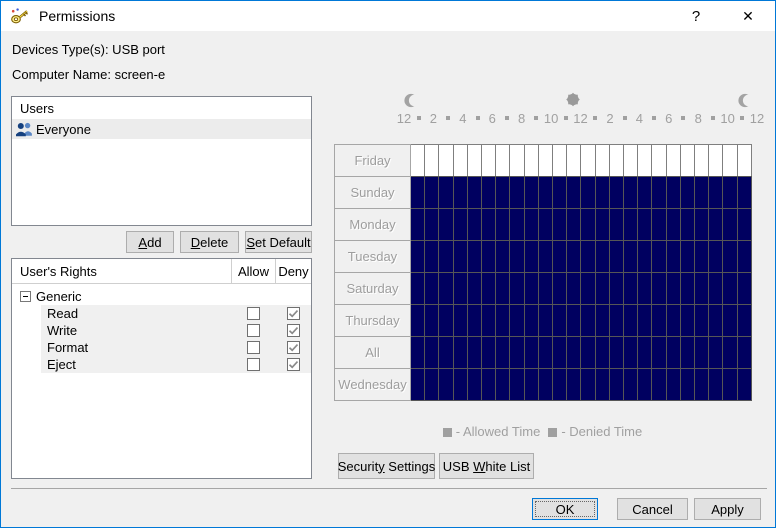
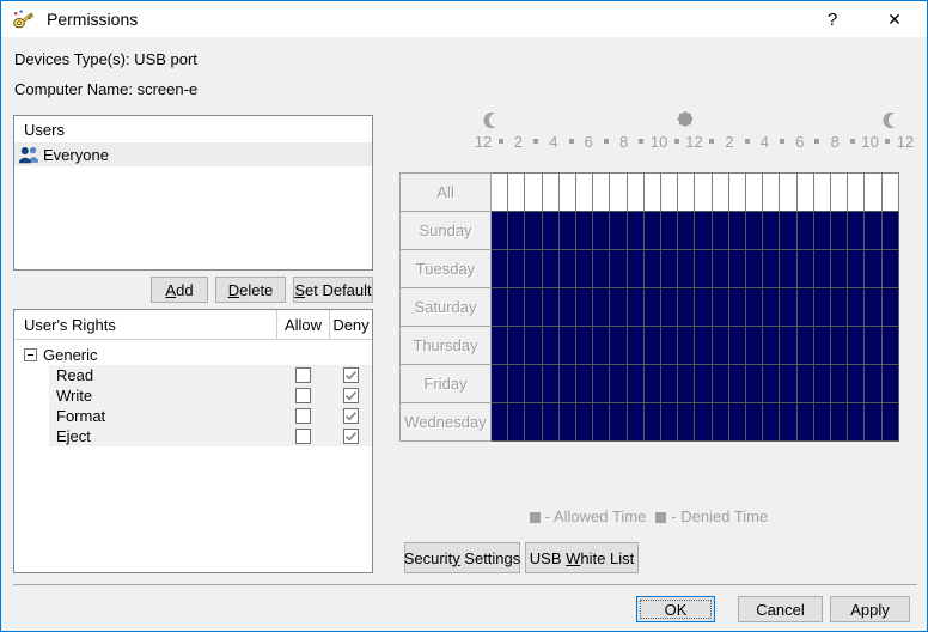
  Permissions
  ?
  ✕
  Devices Type(s): USB port
  Computer Name: screen-e
  Users
  Everyone
  A
  dd
  D
  elete
  S
  et Default
  User's Rights
  Allow
  Deny
  Generic
  Read
  Write
  Format
  Eject
  12
  2
  4
  6
  8
  10
  12
  2
  4
  6
  8
  10
  12
- Friday
+ All
  Sunday
- Monday
  Tuesday
  Saturday
  Thursday
- All
+ Friday
  Wednesday
  - Allowed Time - Denied Time
  Securit
  y
  Settings
  USB
  W
  hite List
  OK
  Cancel
  Apply
